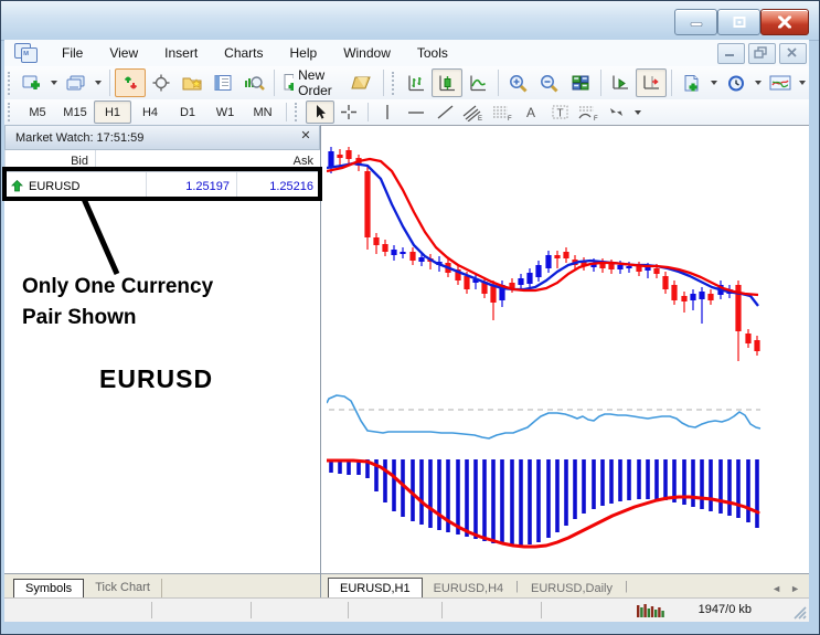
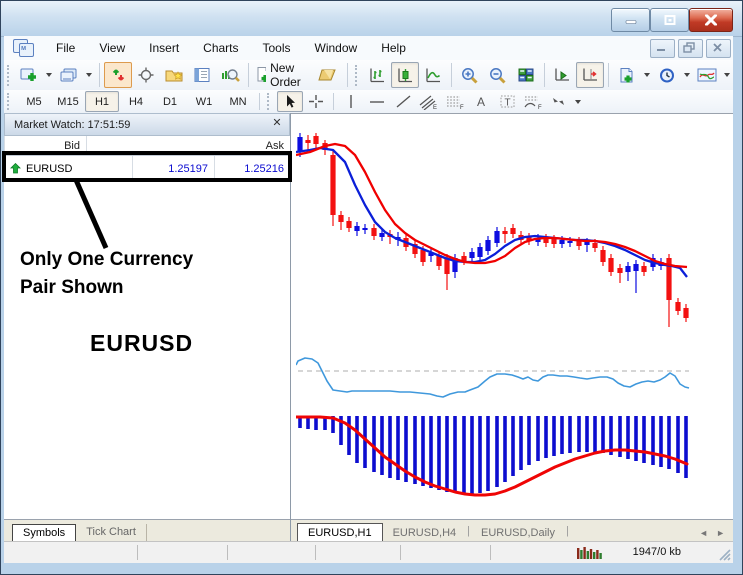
  File
  View
  Insert
  Charts
- Help
+ Tools
  Window
- Tools
+ Help
  New Order
  M5
  M15
  H1
  H4
  D1
  W1
  MN
  A
  T
  Market Watch: 17:51:59
  ✕
  Bid
  Ask
  EURUSD
  1.25197
  1.25216
  Symbols
  Tick Chart
  EURUSD,H1
  EURUSD,H4
  |
  EURUSD,Daily
  |
  ◄
  ►
  1947/0 kb
  Only One Currency
  Pair Shown
  EURUSD
